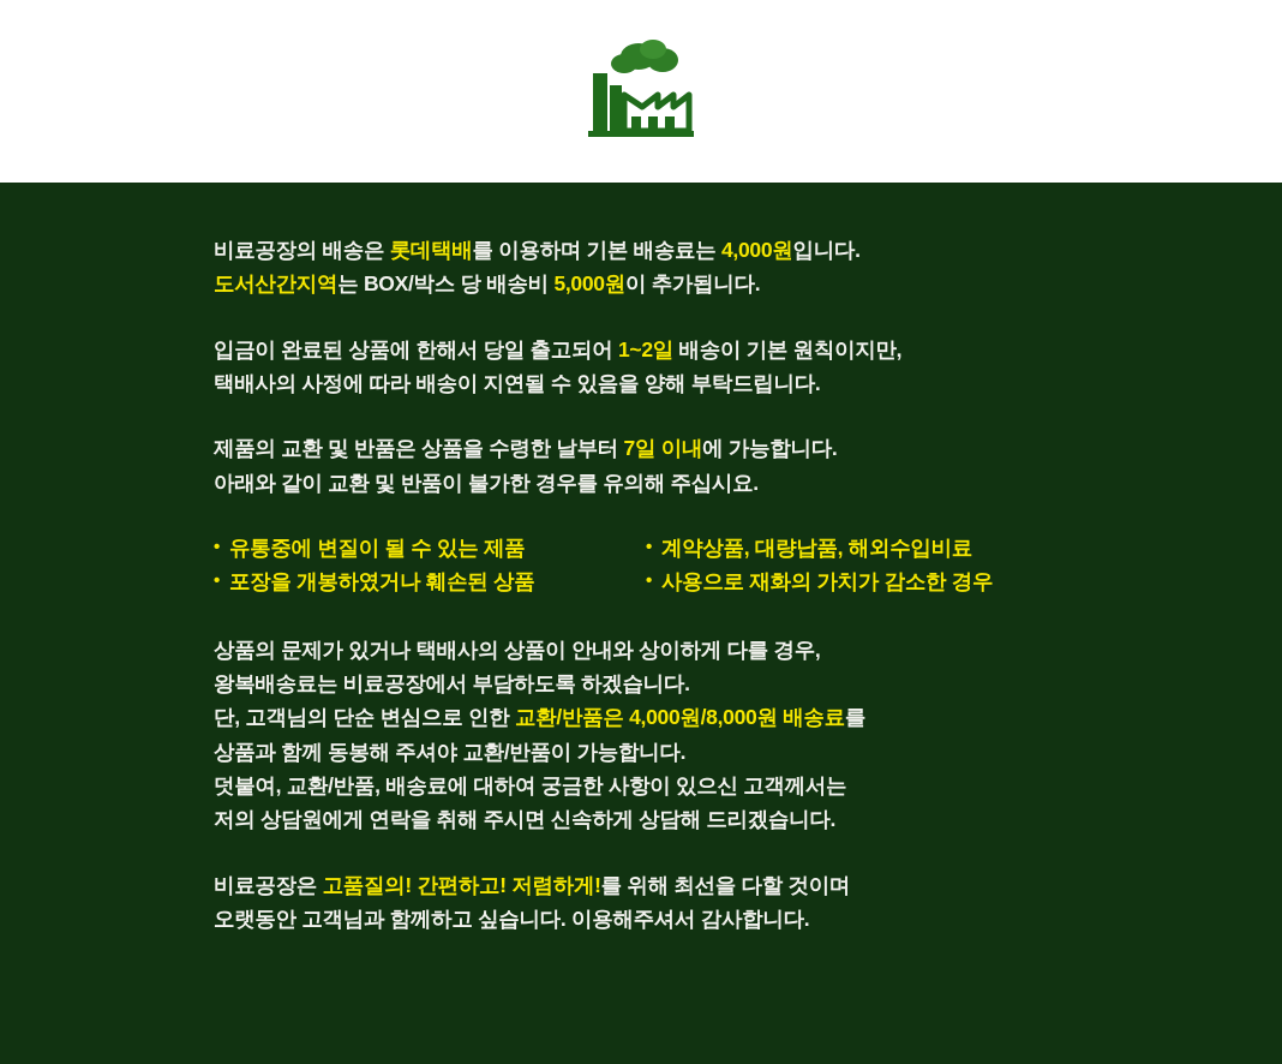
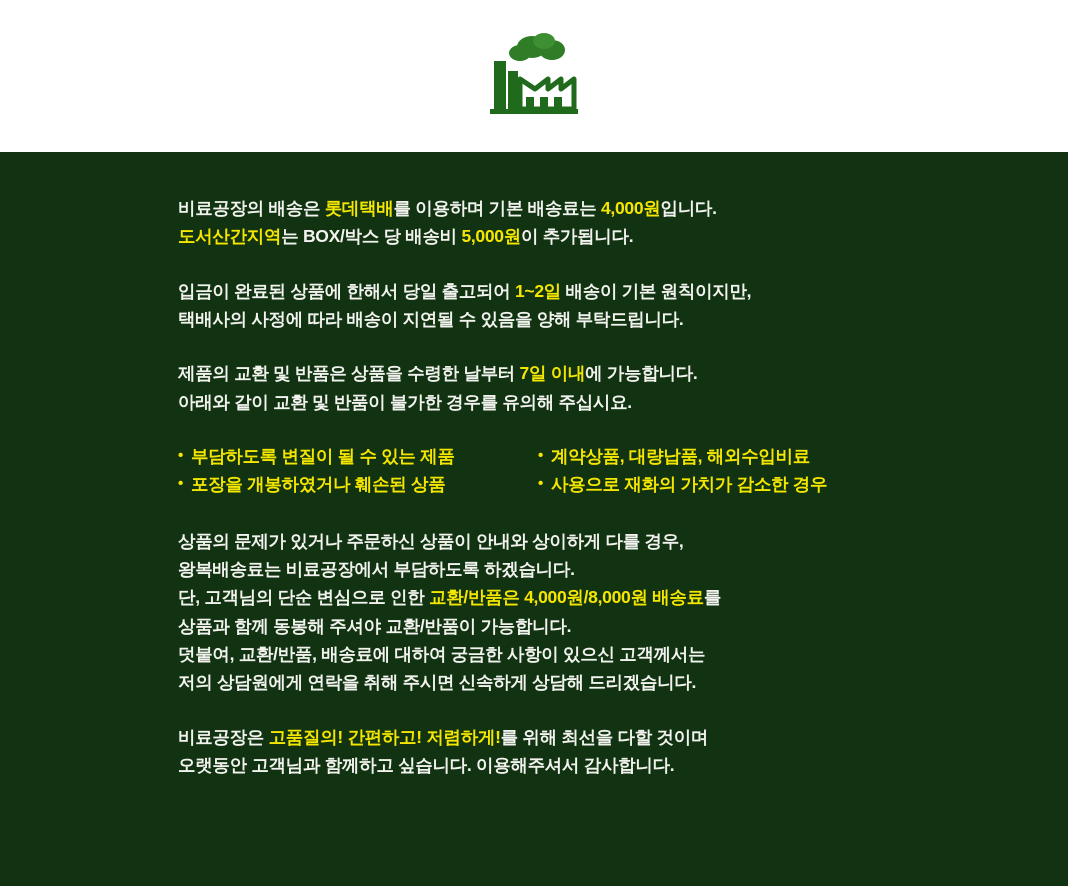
  비료공장의 배송은 롯데택배를 이용하며 기본 배송료는 4,000원입니다.
  도서산간지역는 BOX/박스 당 배송비 5,000원이 추가됩니다.
  입금이 완료된 상품에 한해서 당일 출고되어 1~2일 배송이 기본 원칙이지만,
  택배사의 사정에 따라 배송이 지연될 수 있음을 양해 부탁드립니다.
  제품의 교환 및 반품은 상품을 수령한 날부터 7일 이내에 가능합니다.
  아래와 같이 교환 및 반품이 불가한 경우를 유의해 주십시요.
- 유통중에 변질이 될 수 있는 제품
+ 부담하도록 변질이 될 수 있는 제품
  포장을 개봉하였거나 훼손된 상품
  계약상품, 대량납품, 해외수입비료
  사용으로 재화의 가치가 감소한 경우
- 상품의 문제가 있거나 택배사의 상품이 안내와 상이하게 다를 경우,
+ 상품의 문제가 있거나 주문하신 상품이 안내와 상이하게 다를 경우,
  왕복배송료는 비료공장에서 부담하도록 하겠습니다.
  단, 고객님의 단순 변심으로 인한 교환/반품은 4,000원/8,000원 배송료를
  상품과 함께 동봉해 주셔야 교환/반품이 가능합니다.
  덧붙여, 교환/반품, 배송료에 대하여 궁금한 사항이 있으신 고객께서는
  저의 상담원에게 연락을 취해 주시면 신속하게 상담해 드리겠습니다.
  비료공장은 고품질의! 간편하고! 저렴하게!를 위해 최선을 다할 것이며
  오랫동안 고객님과 함께하고 싶습니다. 이용해주셔서 감사합니다.
